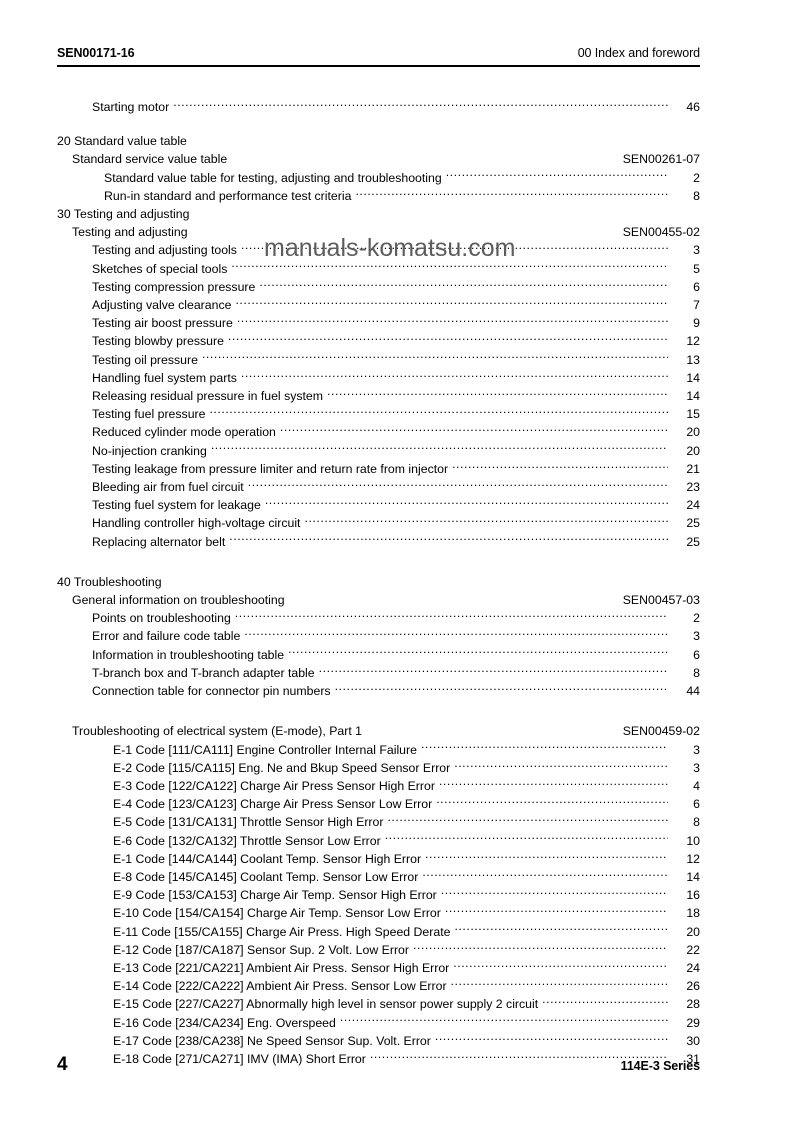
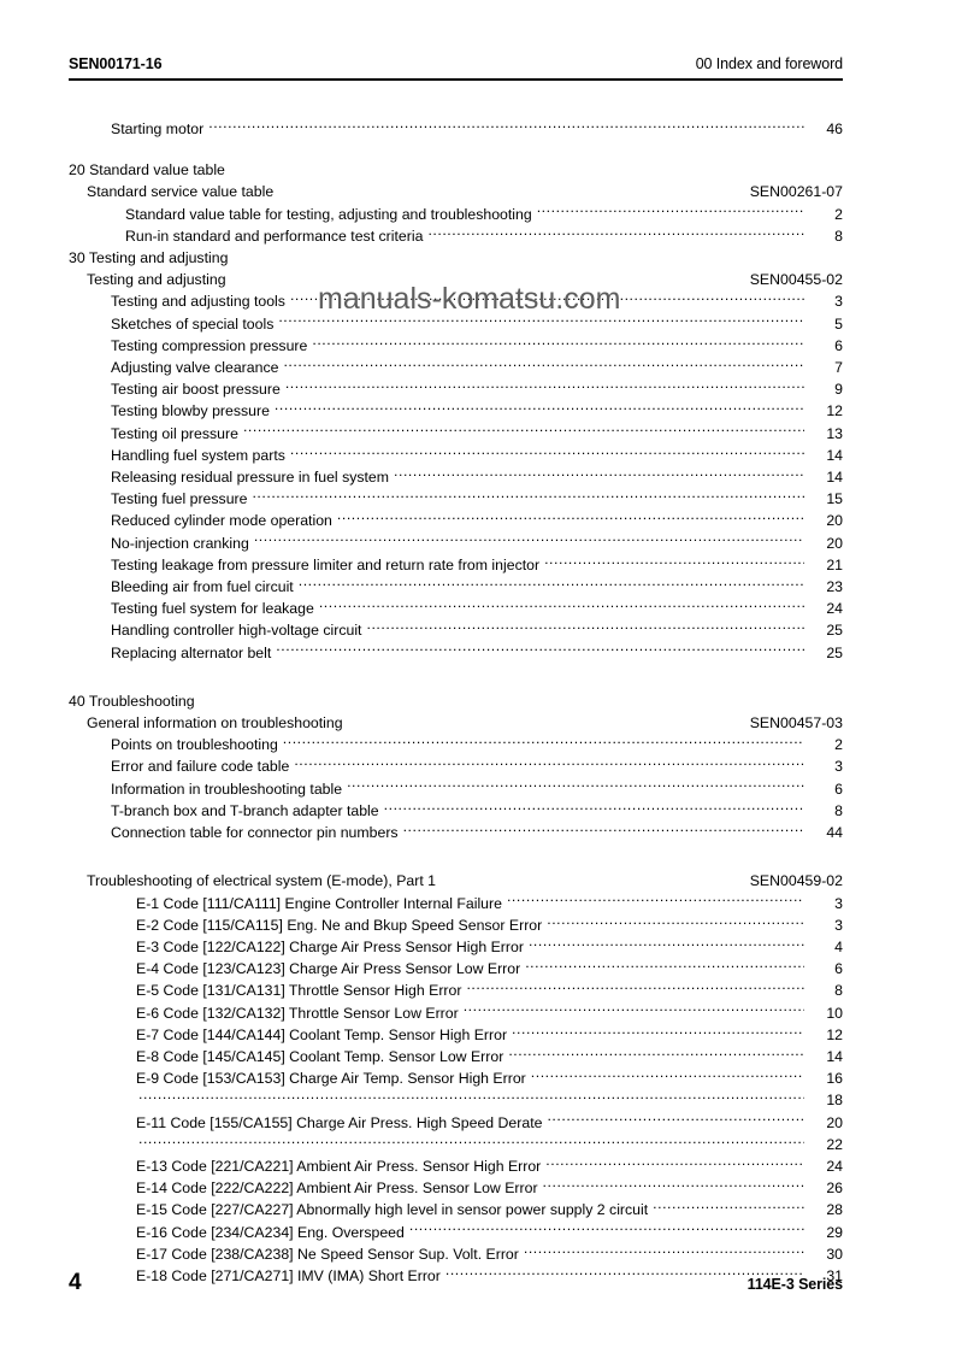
  SEN00171-16
  00 Index and foreword
  Starting motor
  46
  20 Standard value table
  Standard service value table
  SEN00261-07
  Standard value table for testing, adjusting and troubleshooting
  2
  Run-in standard and performance test criteria
  8
  30 Testing and adjusting
  Testing and adjusting
  SEN00455-02
  Testing and adjusting tools
  3
  Sketches of special tools
  5
  Testing compression pressure
  6
  Adjusting valve clearance
  7
  Testing air boost pressure
  9
  Testing blowby pressure
  12
  Testing oil pressure
  13
  Handling fuel system parts
  14
  Releasing residual pressure in fuel system
  14
  Testing fuel pressure
  15
  Reduced cylinder mode operation
  20
  No-injection cranking
  20
  Testing leakage from pressure limiter and return rate from injector
  21
  Bleeding air from fuel circuit
  23
  Testing fuel system for leakage
  24
  Handling controller high-voltage circuit
  25
  Replacing alternator belt
  25
  40 Troubleshooting
  General information on troubleshooting
  SEN00457-03
  Points on troubleshooting
  2
  Error and failure code table
  3
  Information in troubleshooting table
  6
  T-branch box and T-branch adapter table
  8
  Connection table for connector pin numbers
  44
  Troubleshooting of electrical system (E-mode), Part 1
  SEN00459-02
  E-1 Code [111/CA111] Engine Controller Internal Failure
  3
  E-2 Code [115/CA115] Eng. Ne and Bkup Speed Sensor Error
  3
  E-3 Code [122/CA122] Charge Air Press Sensor High Error
  4
  E-4 Code [123/CA123] Charge Air Press Sensor Low Error
  6
  E-5 Code [131/CA131] Throttle Sensor High Error
  8
  E-6 Code [132/CA132] Throttle Sensor Low Error
  10
- E-1 Code [144/CA144] Coolant Temp. Sensor High Error
+ E-7 Code [144/CA144] Coolant Temp. Sensor High Error
  12
  E-8 Code [145/CA145] Coolant Temp. Sensor Low Error
  14
  E-9 Code [153/CA153] Charge Air Temp. Sensor High Error
  16
- E-10 Code [154/CA154] Charge Air Temp. Sensor Low Error
  18
  E-11 Code [155/CA155] Charge Air Press. High Speed Derate
  20
- E-12 Code [187/CA187] Sensor Sup. 2 Volt. Low Error
  22
  E-13 Code [221/CA221] Ambient Air Press. Sensor High Error
  24
  E-14 Code [222/CA222] Ambient Air Press. Sensor Low Error
  26
  E-15 Code [227/CA227] Abnormally high level in sensor power supply 2 circuit
  28
  E-16 Code [234/CA234] Eng. Overspeed
  29
  E-17 Code [238/CA238] Ne Speed Sensor Sup. Volt. Error
  30
  E-18 Code [271/CA271] IMV (IMA) Short Error
  31
  manuals-komatsu.com
  4
  114E-3 Series
